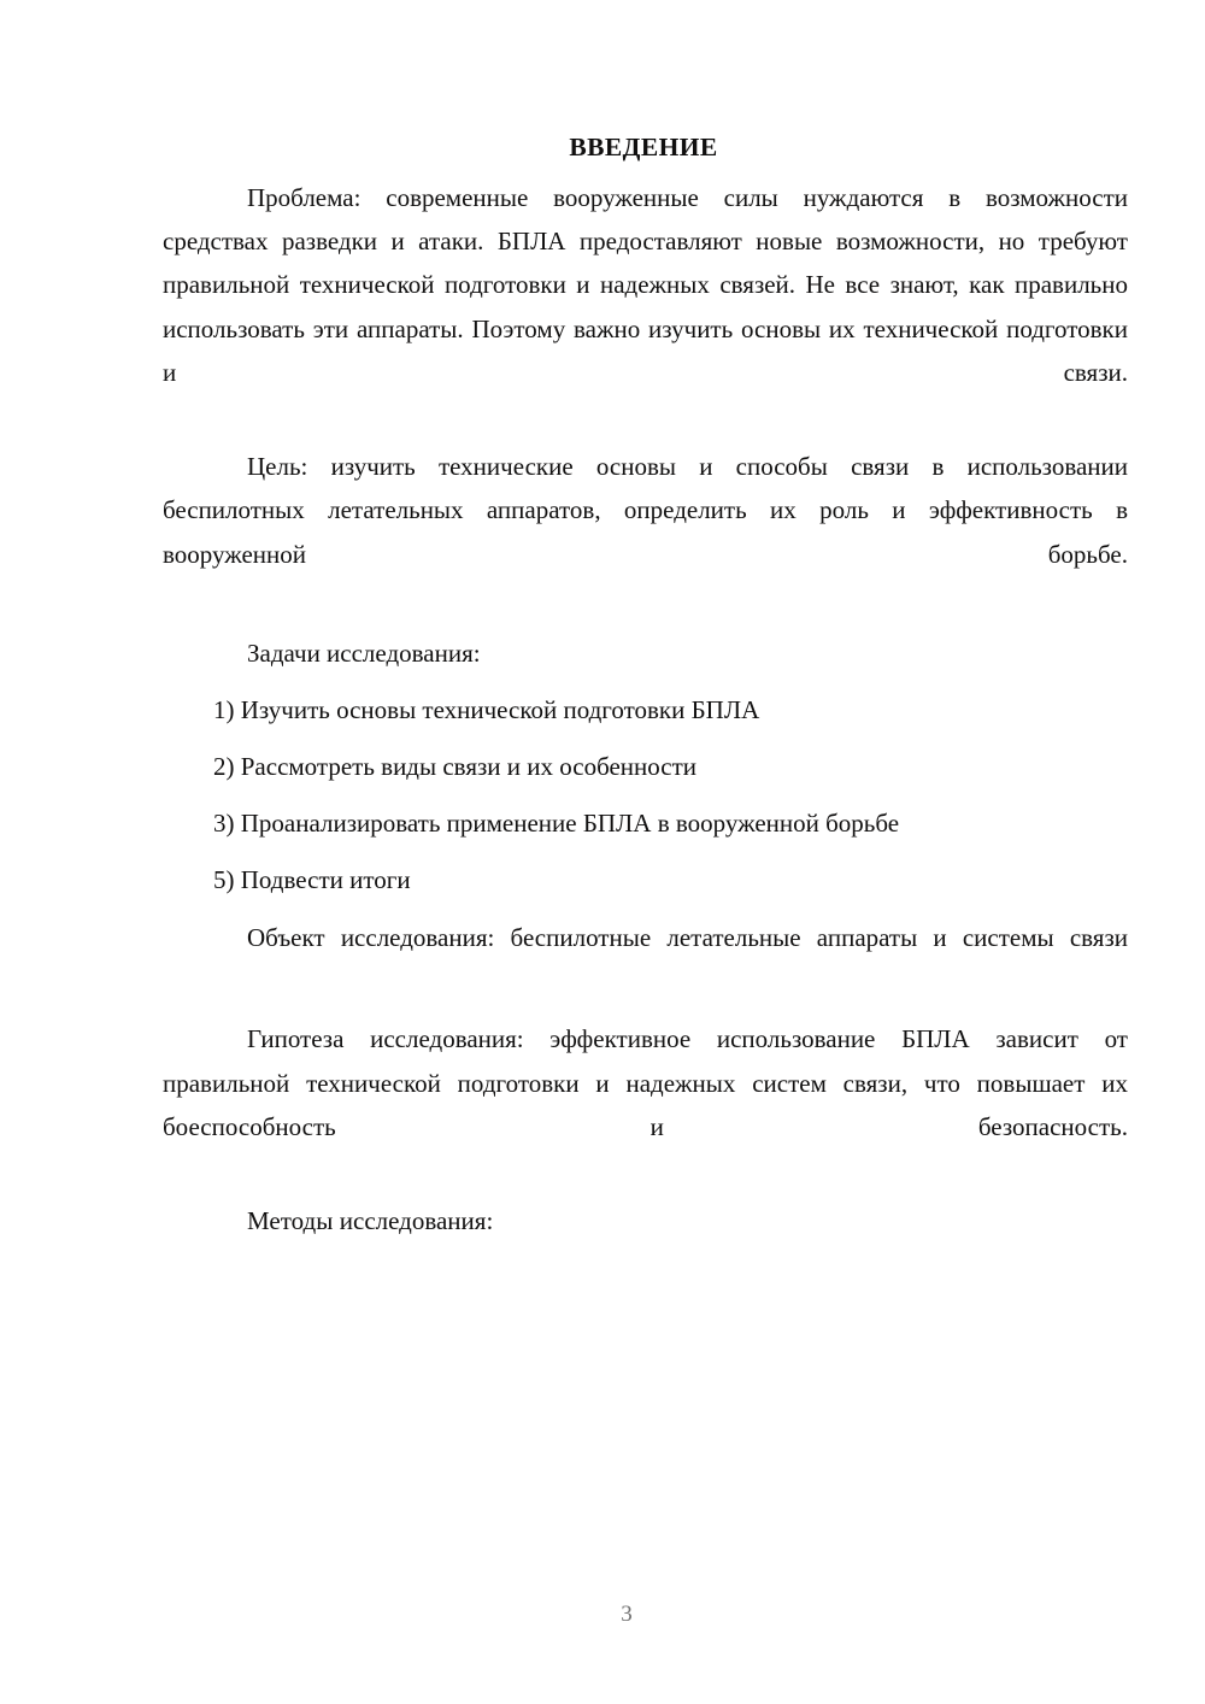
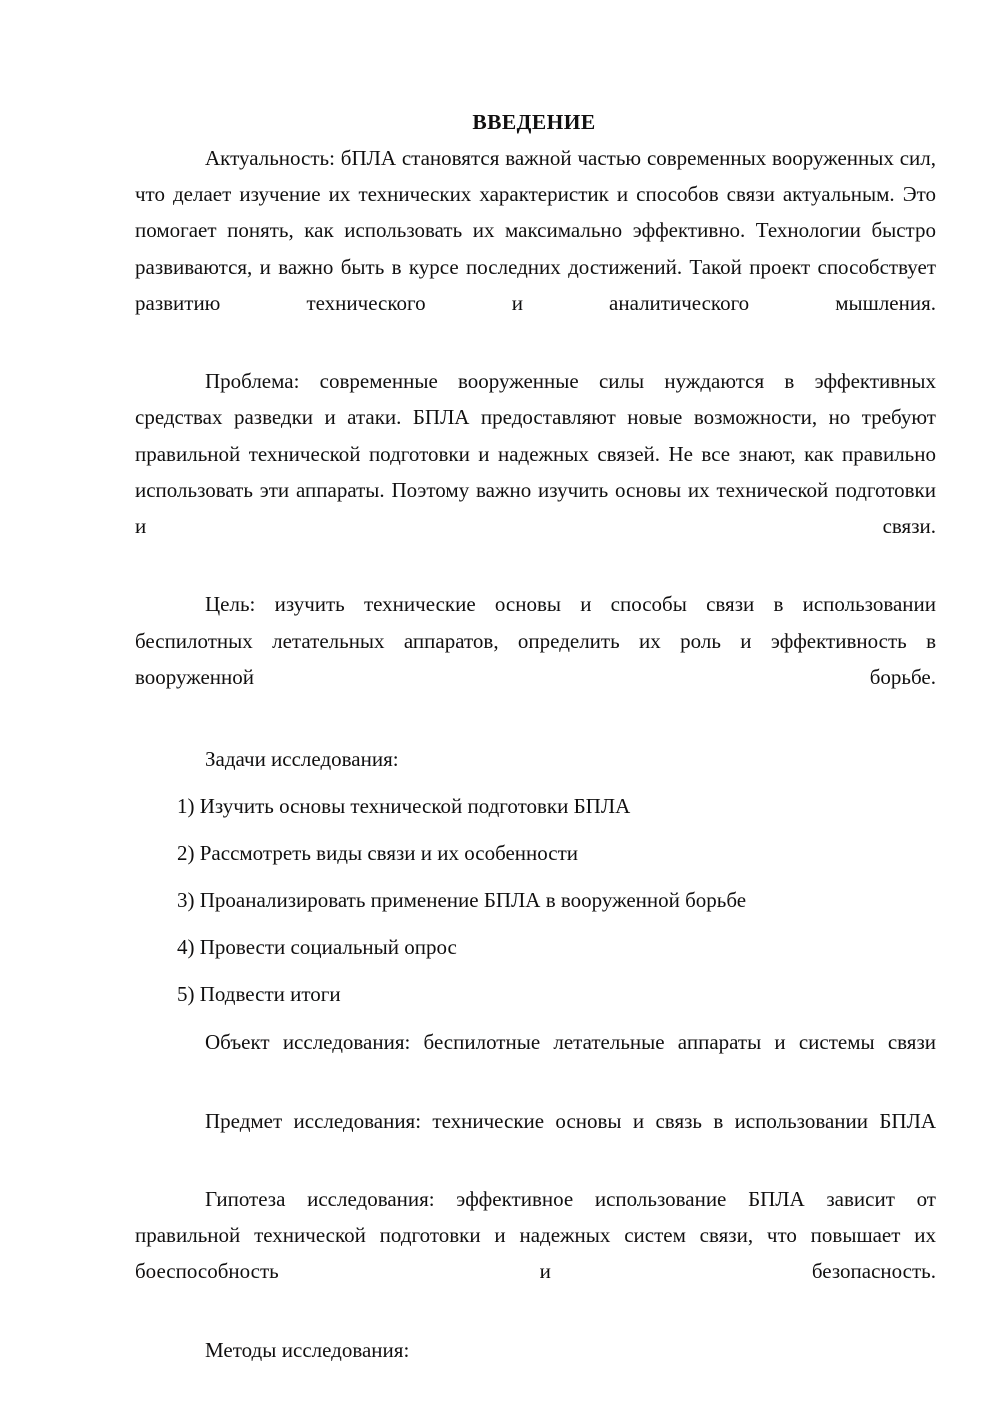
  ВВЕДЕНИЕ
+ Актуальность: бПЛА становятся важной частью современных вооруженных сил, что делает изучение их технических характеристик и способов связи актуальным. Это помогает понять, как использовать их максимально эффективно. Технологии быстро развиваются, и важно быть в курсе последних достижений. Такой проект способствует развитию технического и аналитического мышления.
- Проблема: современные вооруженные силы нуждаются в возможности средствах разведки и атаки. БПЛА предоставляют новые возможности, но требуют правильной технической подготовки и надежных связей. Не все знают, как правильно использовать эти аппараты. Поэтому важно изучить основы их технической подготовки и связи.
+ Проблема: современные вооруженные силы нуждаются в эффективных средствах разведки и атаки. БПЛА предоставляют новые возможности, но требуют правильной технической подготовки и надежных связей. Не все знают, как правильно использовать эти аппараты. Поэтому важно изучить основы их технической подготовки и связи.
  Цель: изучить технические основы и способы связи в использовании беспилотных летательных аппаратов, определить их роль и эффективность в вооруженной борьбе.
  Задачи исследования:
  1) Изучить основы технической подготовки БПЛА
  2) Рассмотреть виды связи и их особенности
  3) Проанализировать применение БПЛА в вооруженной борьбе
+ 4) Провести социальный опрос
  5) Подвести итоги
  Объект исследования: беспилотные летательные аппараты и системы связи
+ Предмет исследования: технические основы и связь в использовании БПЛА
  Гипотеза исследования: эффективное использование БПЛА зависит от правильной технической подготовки и надежных систем связи, что повышает их боеспособность и безопасность.
  Методы исследования:
- 3
